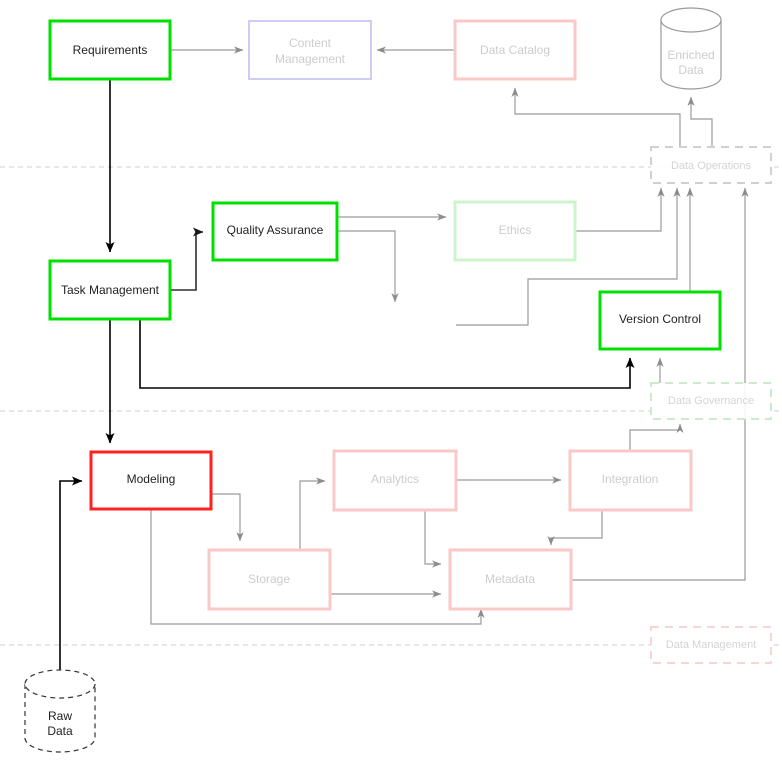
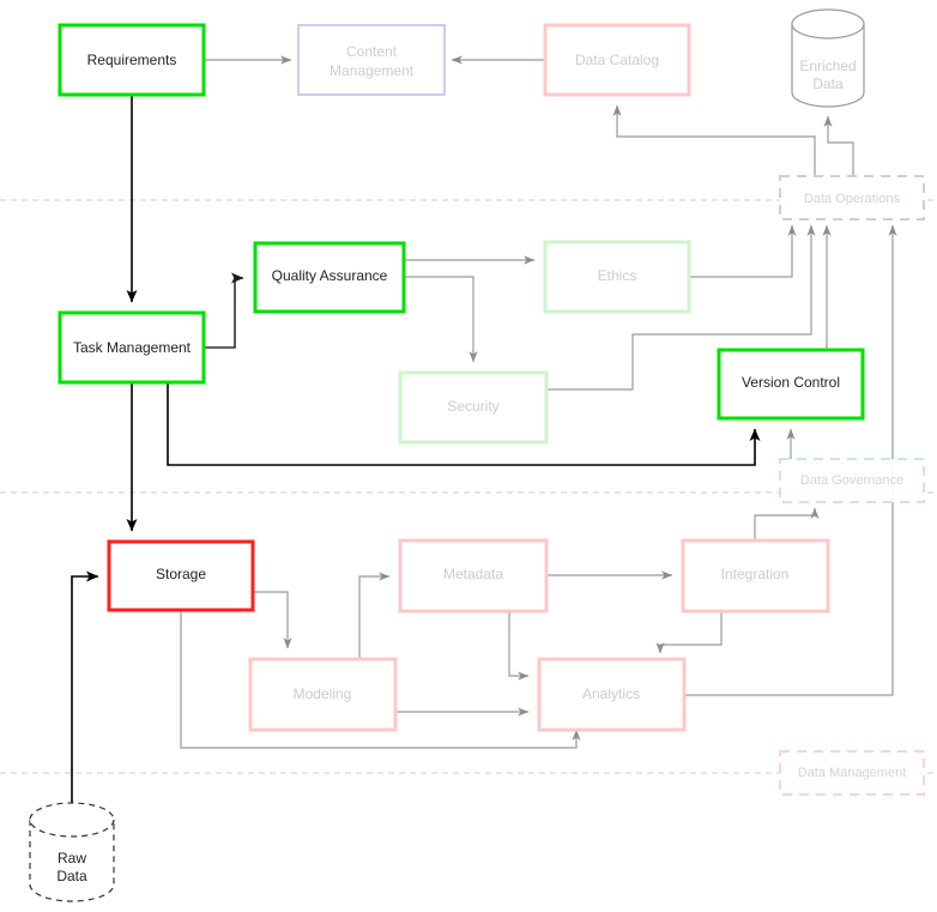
  Data Operations
  Data Governance
  Data Management
  Requirements
  Content
  Management
  Data Catalog
  Enriched
  Data
  Task Management
  Quality Assurance
  Ethics
+ Security
  Version Control
- Modeling
+ Storage
- Analytics
+ Metadata
  Integration
- Storage
+ Modeling
- Metadata
+ Analytics
  Raw
  Data
